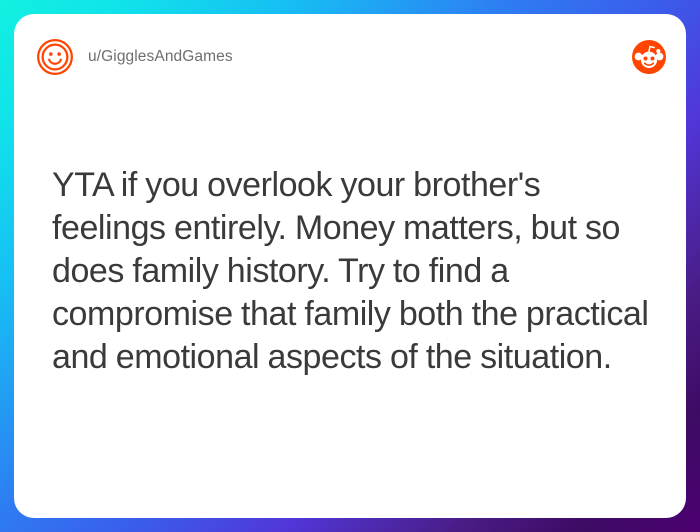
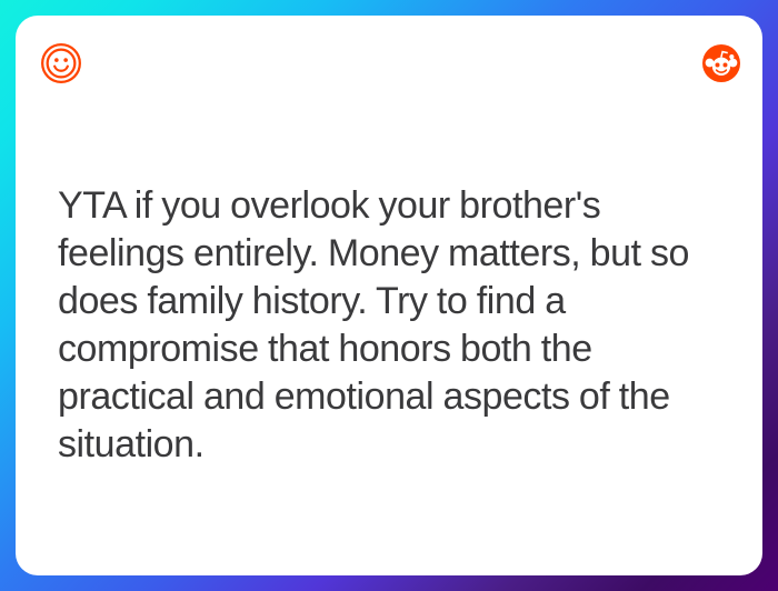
- u/GigglesAndGames
- YTA if you overlook your brother's feelings entirely. Money matters, but so does family history. Try to find a compromise that family both the practical and emotional aspects of the situation.
+ YTA if you overlook your brother's feelings entirely. Money matters, but so does family history. Try to find a compromise that honors both the practical and emotional aspects of the situation.
